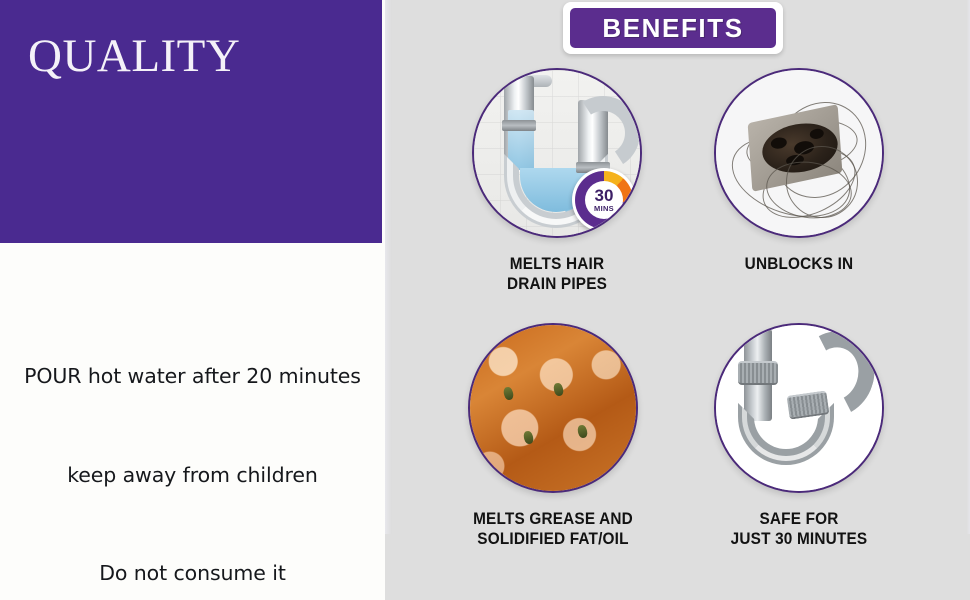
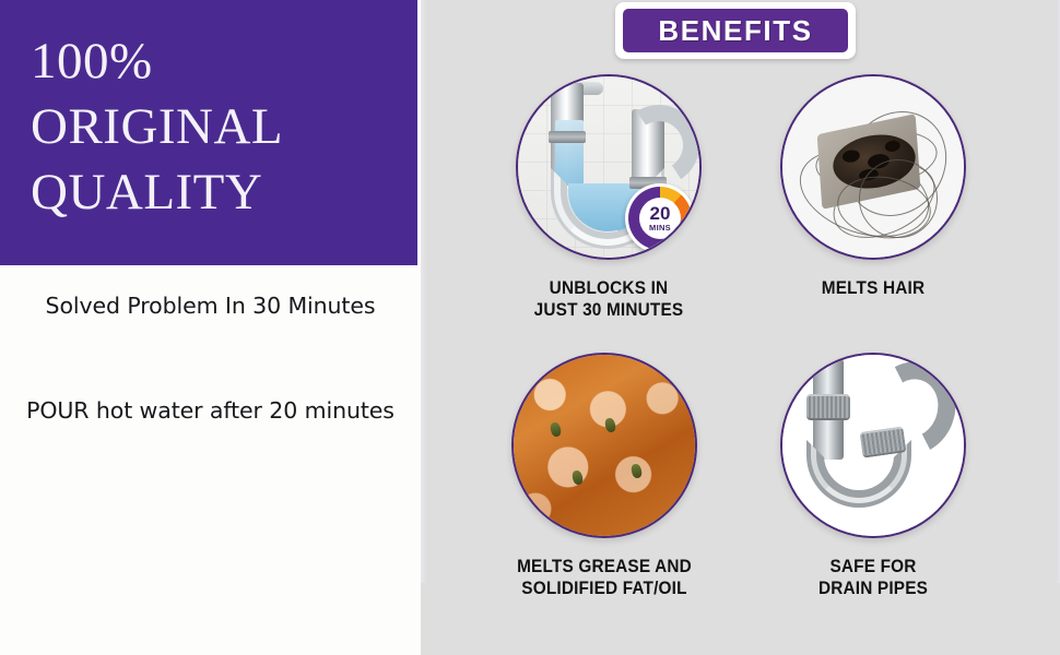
+ 100%
+ ORIGINAL
  QUALITY
+ Solved Problem In 30 Minutes
  POUR hot water after 20 minutes
- keep away from children
- Do not consume it
  BENEFITS
- 30
+ 20
  MINS
- MELTS HAIR
+ UNBLOCKS IN
- DRAIN PIPES
+ JUST 30 MINUTES
- UNBLOCKS IN
+ MELTS HAIR
  MELTS GREASE AND
  SOLIDIFIED FAT/OIL
  SAFE FOR
- JUST 30 MINUTES
+ DRAIN PIPES
